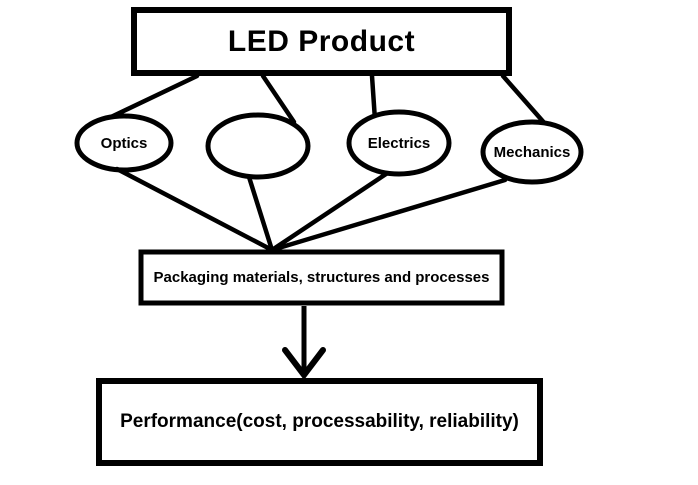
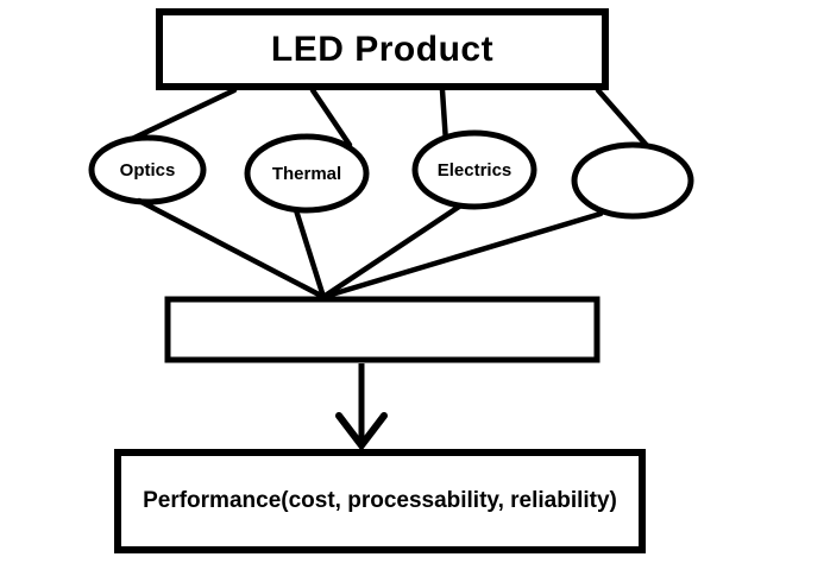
  LED Product
  Optics
+ Thermal
  Electrics
- Mechanics
- Packaging materials, structures and processes
  Performance(cost, processability, reliability)
